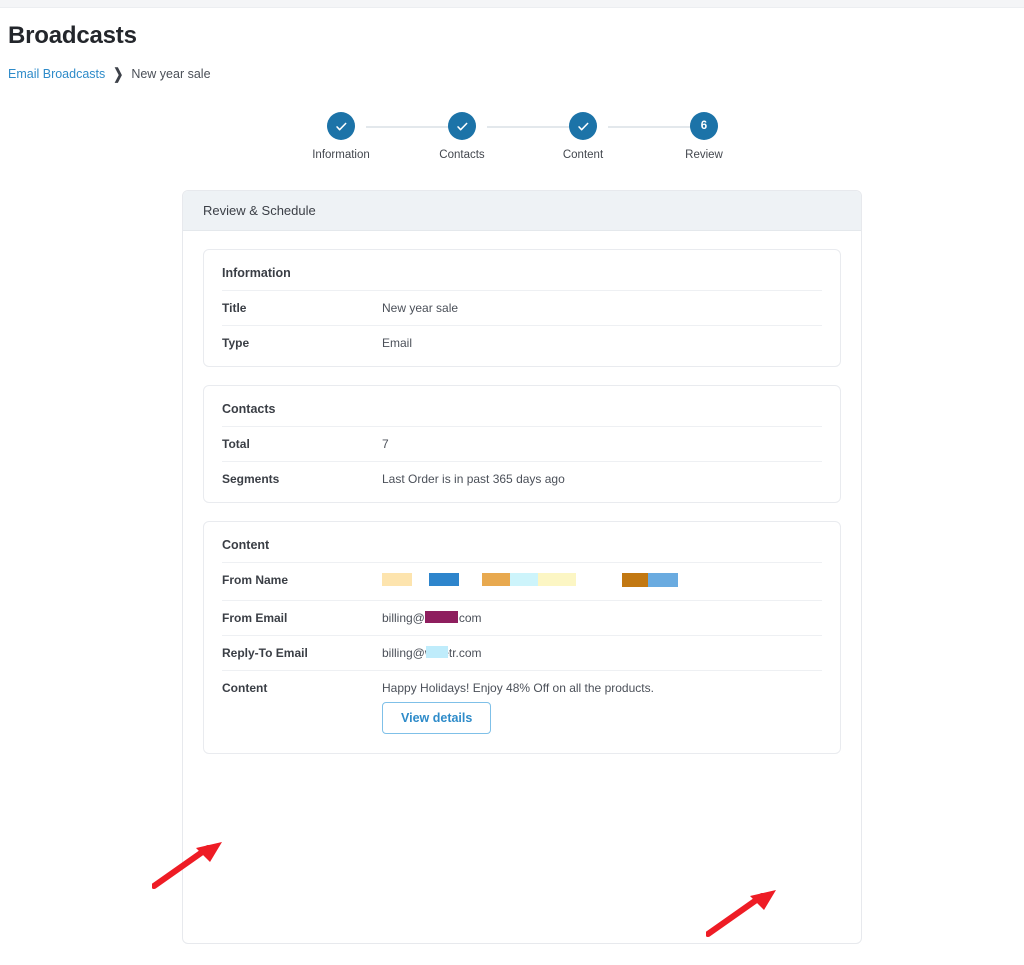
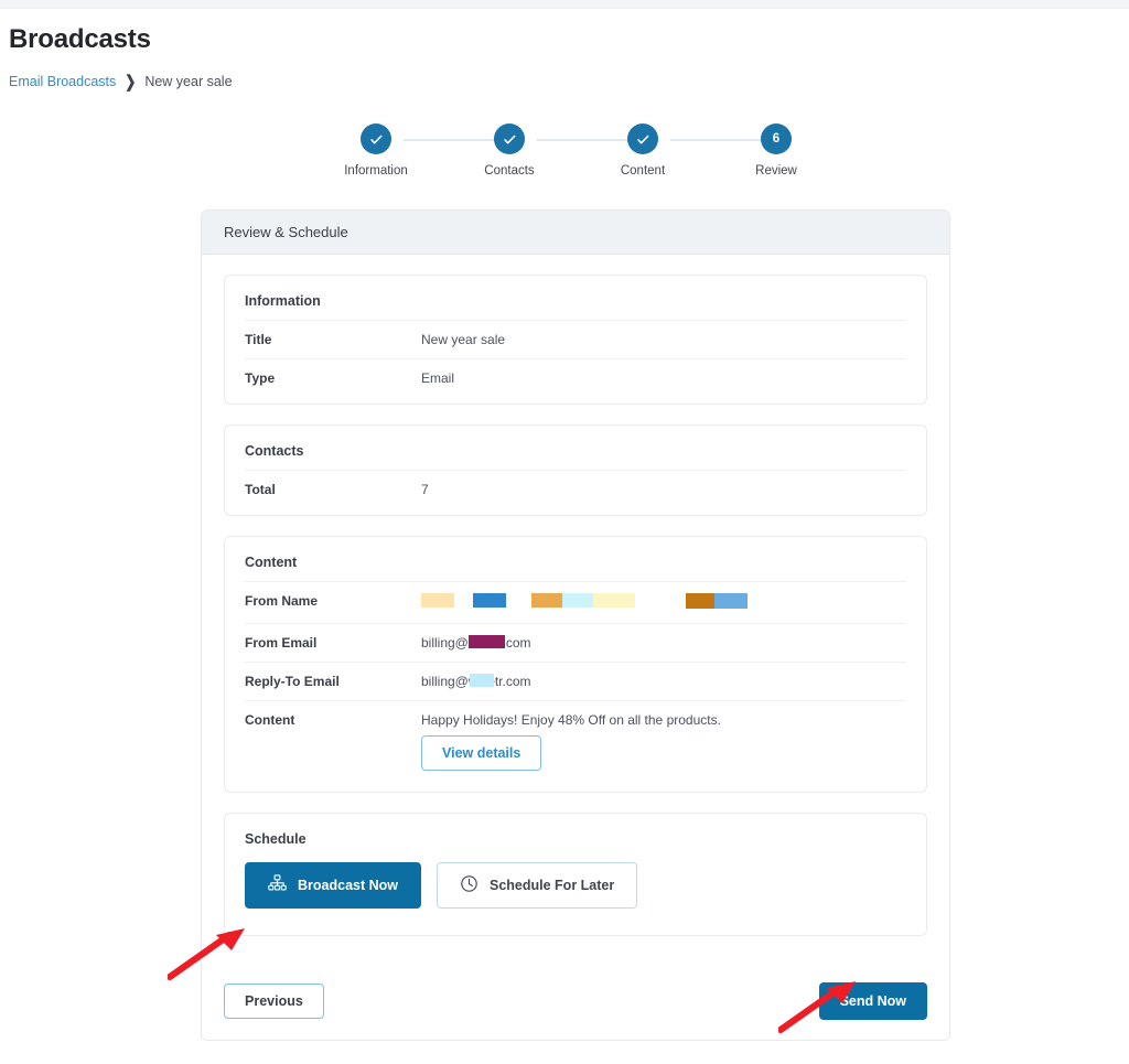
  Broadcasts
  Email Broadcasts
  ❯
  New year sale
  Information
  Contacts
  Content
  6
  Review
  Review & Schedule
  Information
  Title
  New year sale
  Type
  Email
  Contacts
  Total
  7
- Segments
- Last Order is in past 365 days ago
  Content
  From Name
  From Email
  Reply-To Email
  billing@tr.com
  Content
  Happy Holidays! Enjoy 48% Off on all the products.
  View details
+ Schedule
+ Broadcast Now
+ Schedule For Later
+ Previous
+ Send Now
